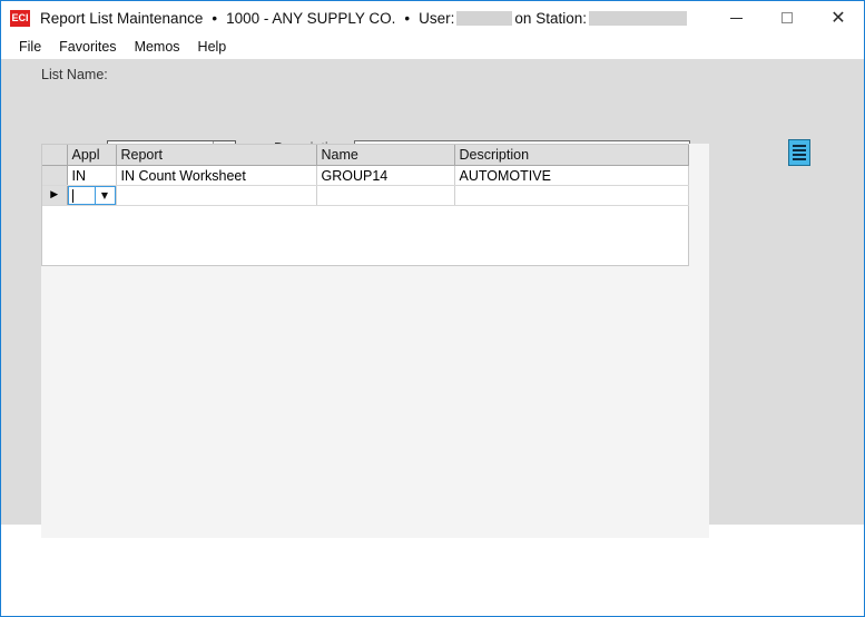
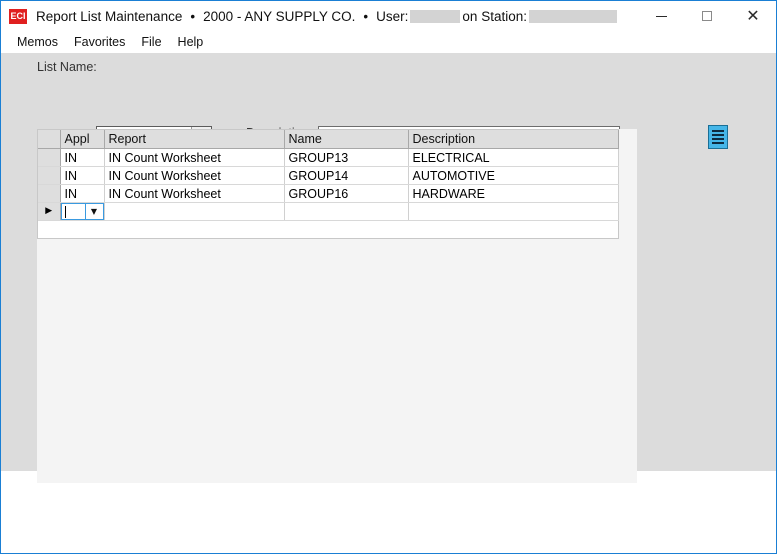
  ECI
  Report List Maintenance
  •
- 1000 - ANY SUPPLY CO.
+ 2000 - ANY SUPPLY CO.
  •
  User:
  on Station:
  ✕
- File
+ Memos
  Favorites
- Memos
+ File
  Help
  List Name:
  	Appl	Report	Name	Description
+ 	IN	IN Count Worksheet	GROUP13	ELECTRICAL
  	IN	IN Count Worksheet	GROUP14	AUTOMOTIVE
+ 	IN	IN Count Worksheet	GROUP16	HARDWARE
  ▶	▼
